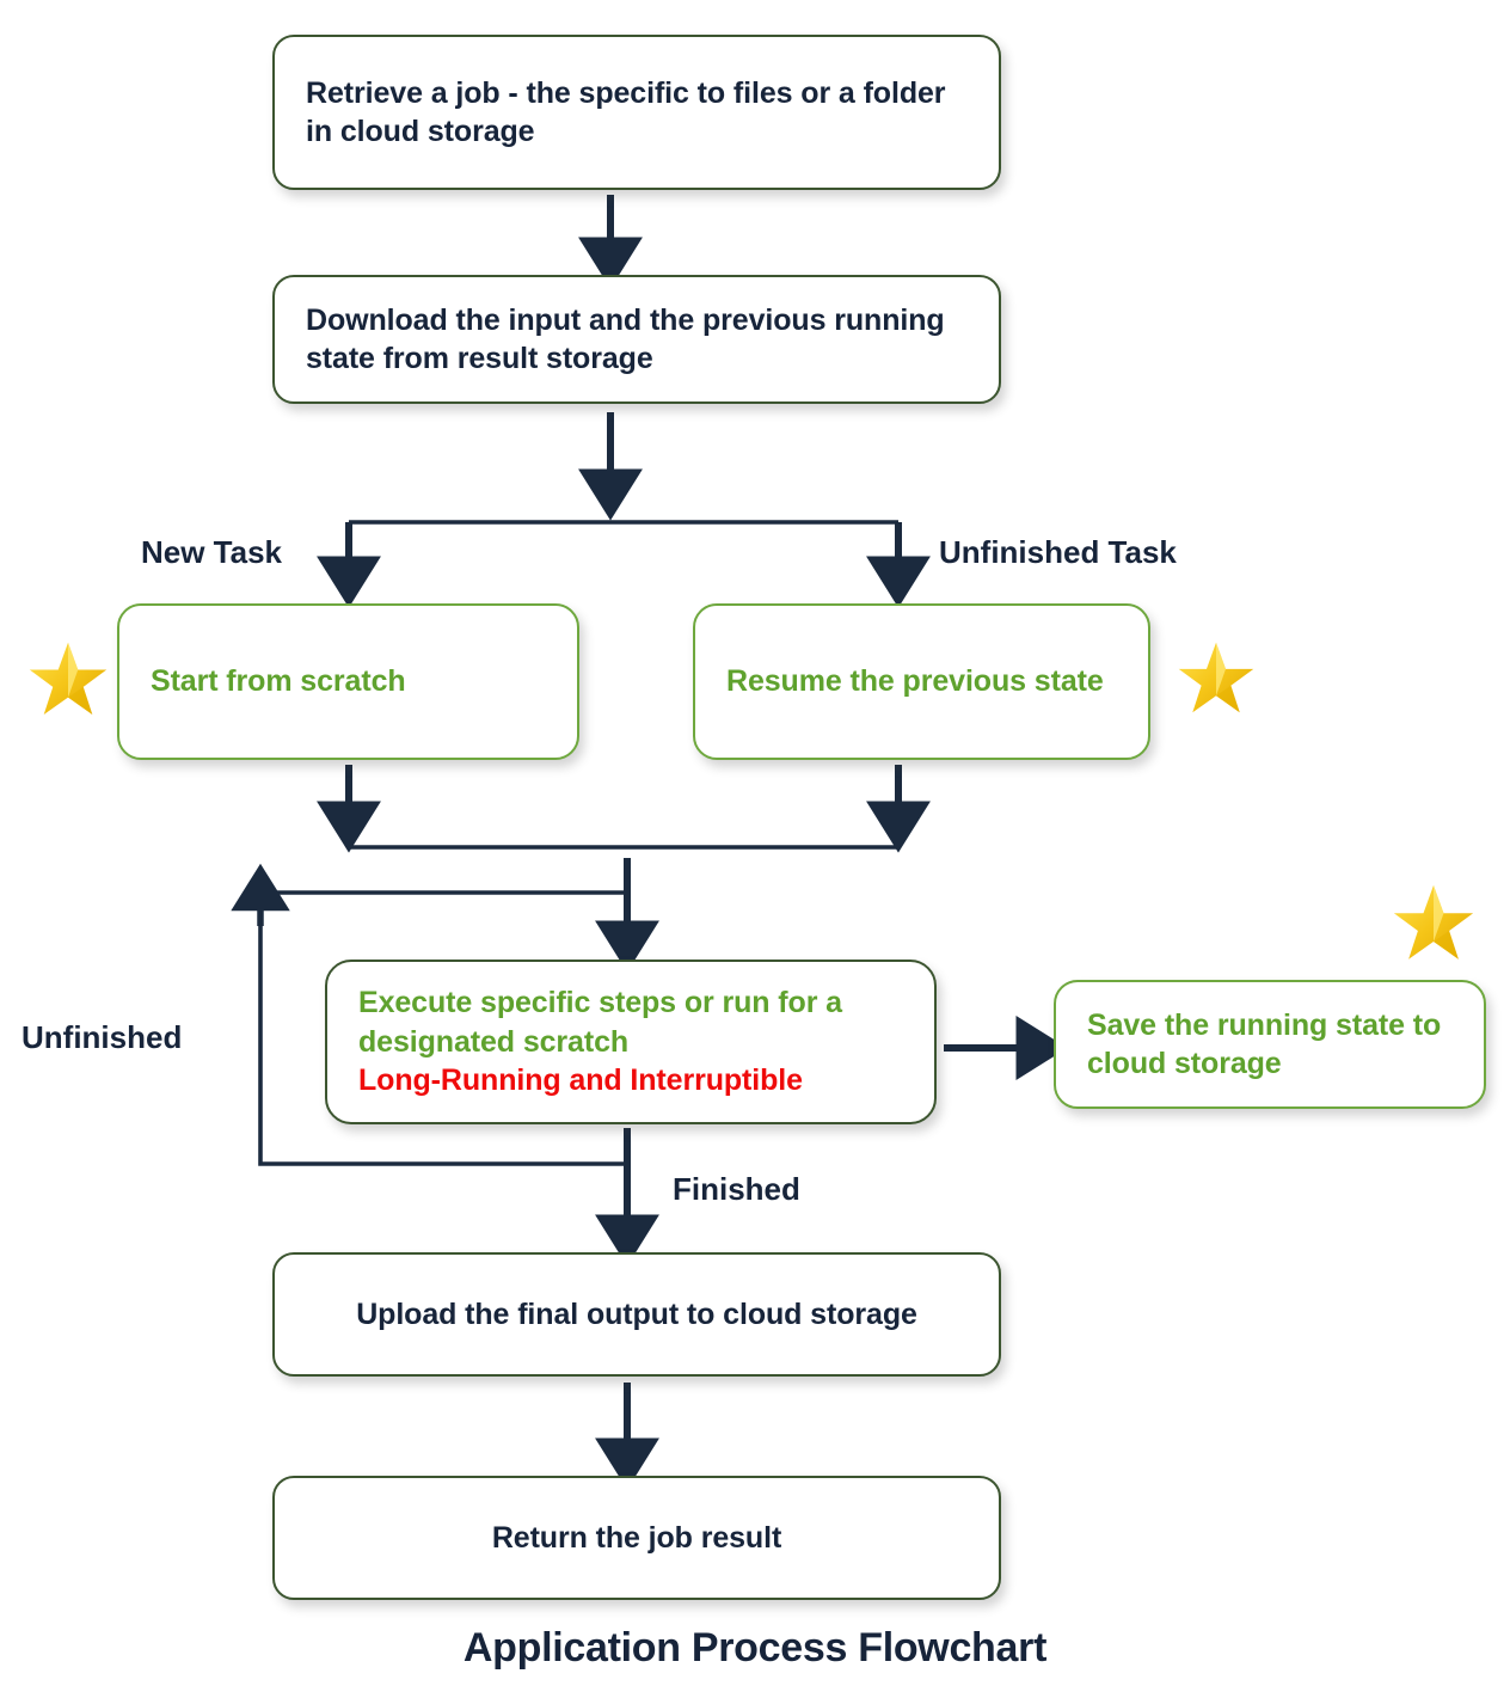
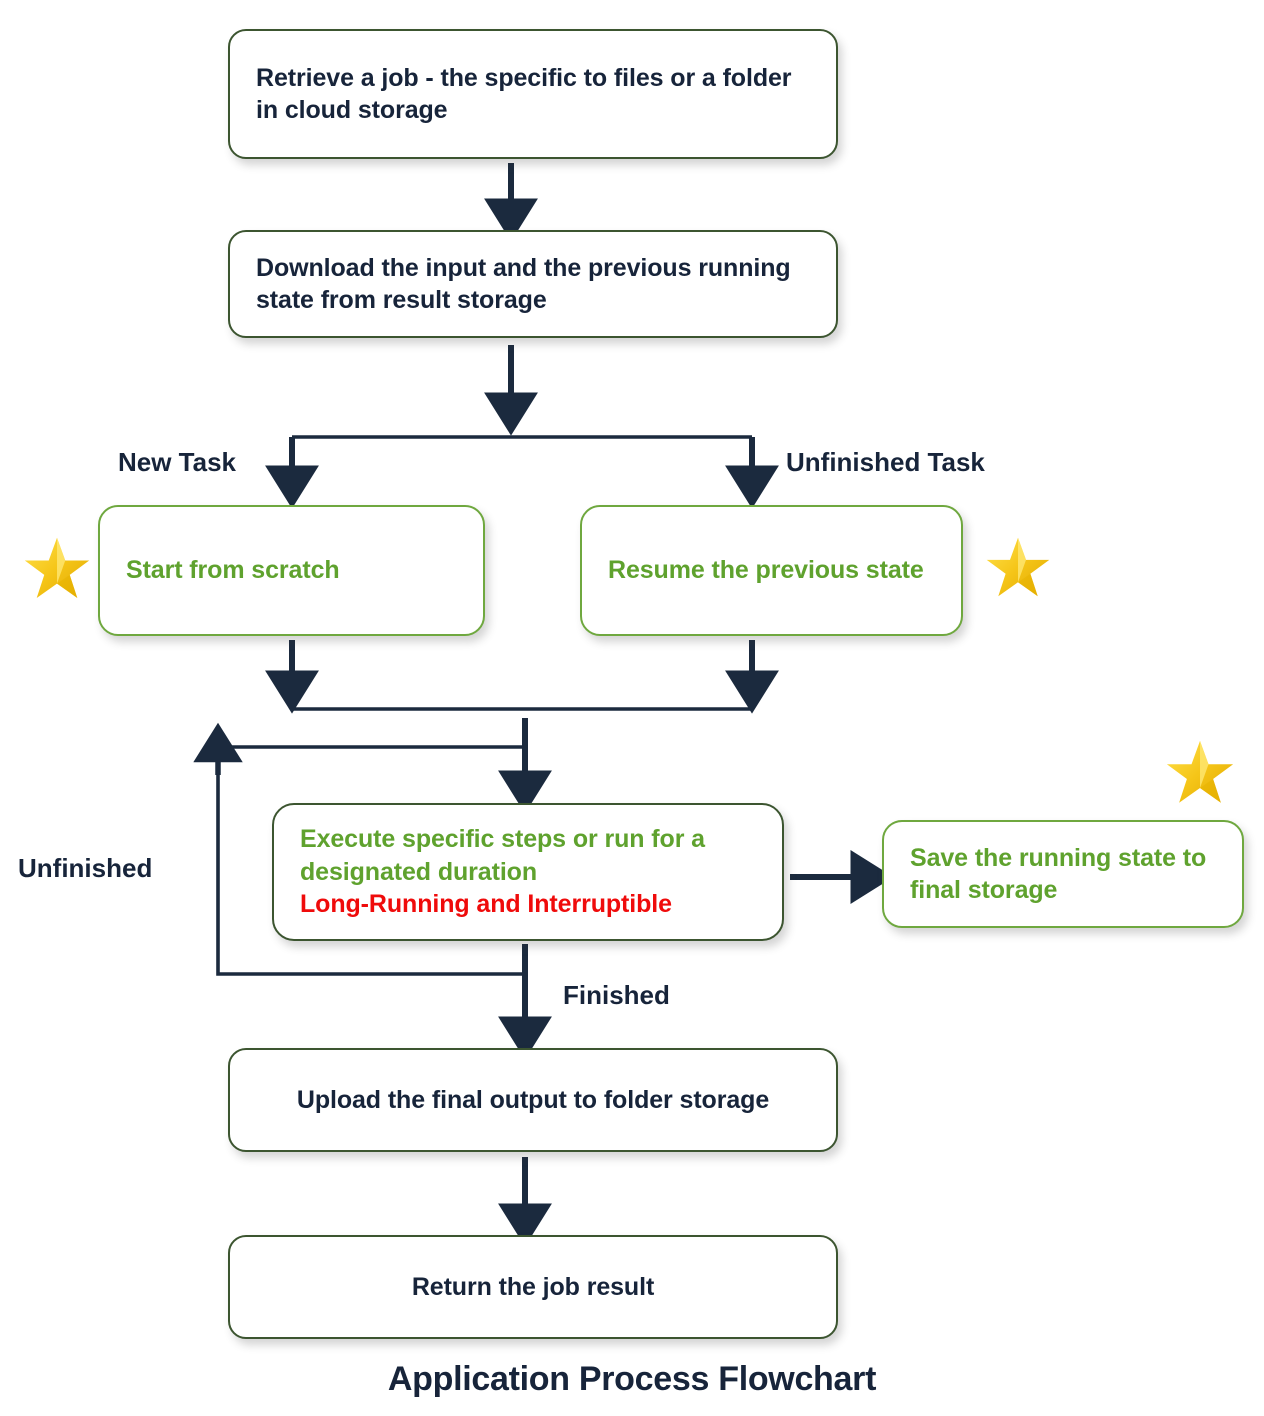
  Retrieve a job - the specific to files or a folder in cloud storage
  Download the input and the previous running state from result storage
  Start from scratch
  Resume the previous state
- Execute specific steps or run for a designated scratch
+ Execute specific steps or run for a designated duration
  Long-Running and Interruptible
- Save the running state to cloud storage
+ Save the running state to final storage
- Upload the final output to cloud storage
+ Upload the final output to folder storage
  Return the job result
  New Task
  Unfinished Task
  Unfinished
  Finished
  Application Process Flowchart
